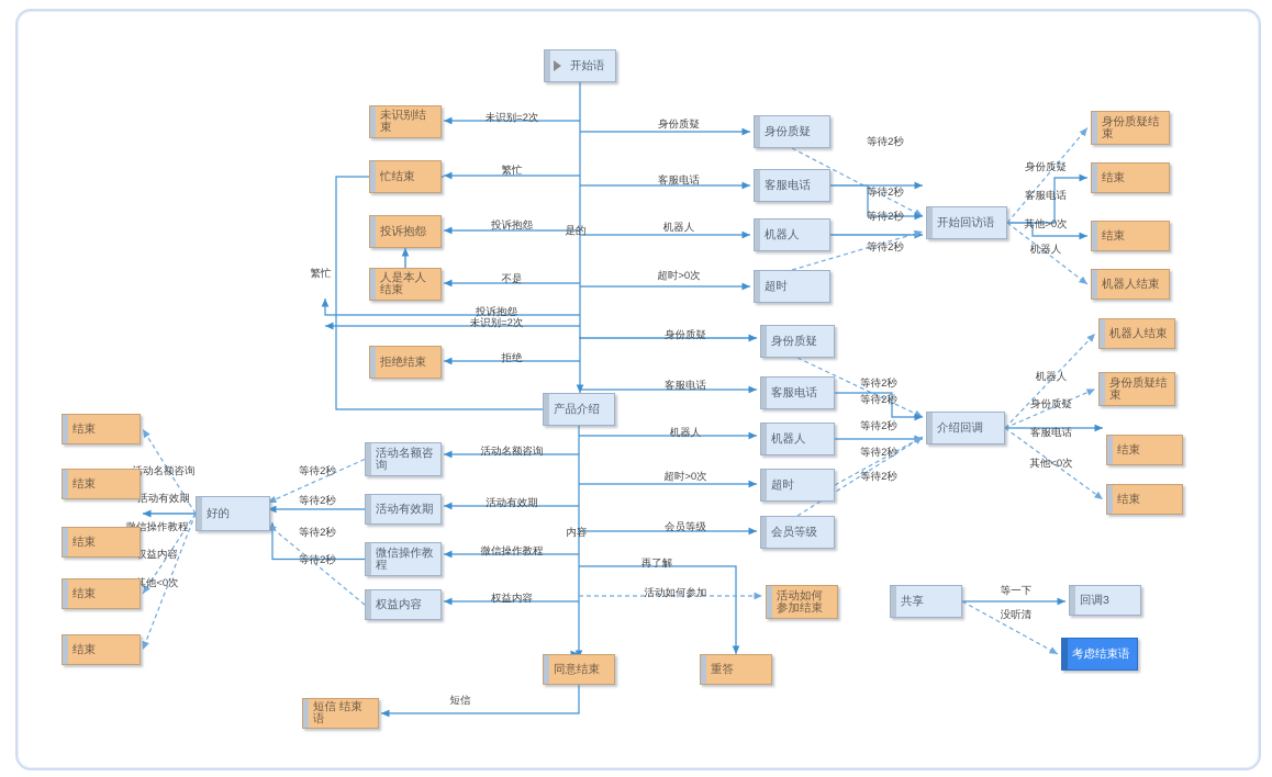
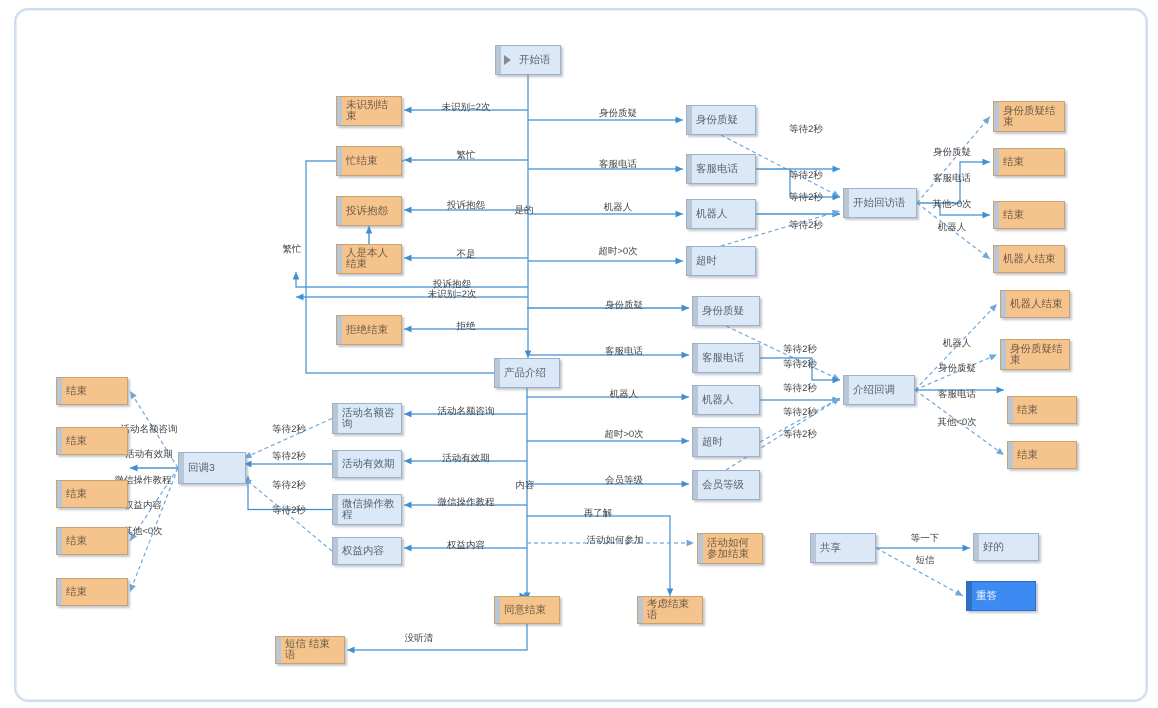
  未识别=2次
  繁忙
  投诉抱怨
  不是
  投诉抱怨
  未识别=2次
  拒绝
  繁忙
  是的
  身份质疑
  客服电话
  机器人
  超时>0次
  等待2秒
  等待2秒
  等待2秒
  等待2秒
  身份质疑
  客服电话
  其他>0次
  机器人
  身份质疑
  客服电话
  机器人
  超时>0次
  会员等级
  内容
  等待2秒
  等待2秒
  等待2秒
  等待2秒
  等待2秒
  机器人
  身份质疑
  客服电话
  其他<0次
  活动名额咨询
  活动有效期
  微信操作教程
  权益内容
  等待2秒
  等待2秒
  等待2秒
  等待2秒
  动名额咨询
  活动有效期
  信操作教程
  权益内容
  其他<0次
  再了解
  活动如何参加
- 短信
+ 没听清
  等一下
- 没听清
+ 短信
  开始语
  未识别结束
  忙结束
  投诉抱怨
  人是本人结束
  拒绝结束
  身份质疑
  客服电话
  机器人
  超时
  开始回访语
  身份质疑结束
  结束
  结束
  机器人结束
  产品介绍
  身份质疑
  客服电话
  机器人
  超时
  会员等级
  介绍回调
  机器人结束
  身份质疑结束
  结束
  结束
- 好的
+ 回调3
  活动名额咨询
  活动有效期
  微信操作教程
  权益内容
  结束
  结束
  结束
  结束
  结束
  同意结束
  短信 结束语
  活动如何参加结束
- 重答
+ 考虑结束语
  共享
- 回调3
+ 好的
- 考虑结束语
+ 重答
